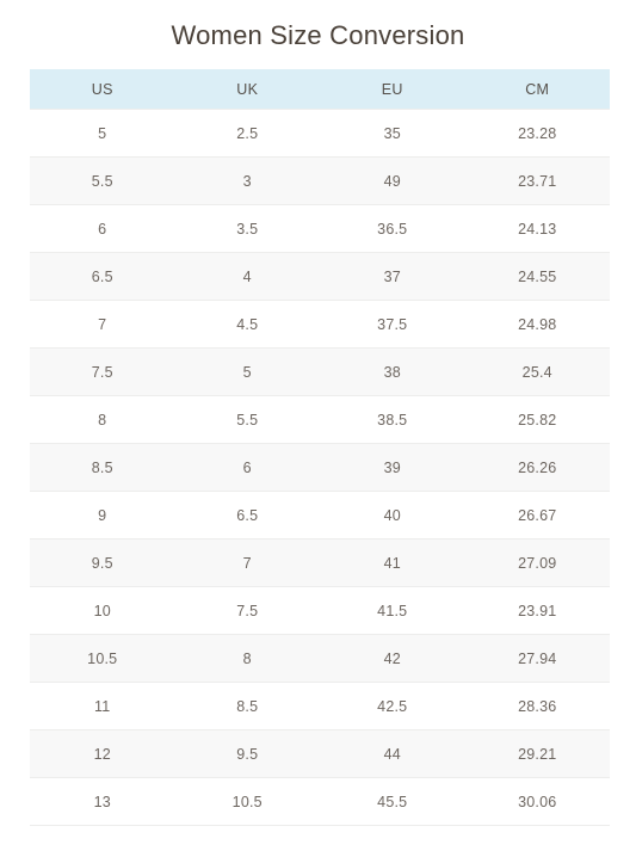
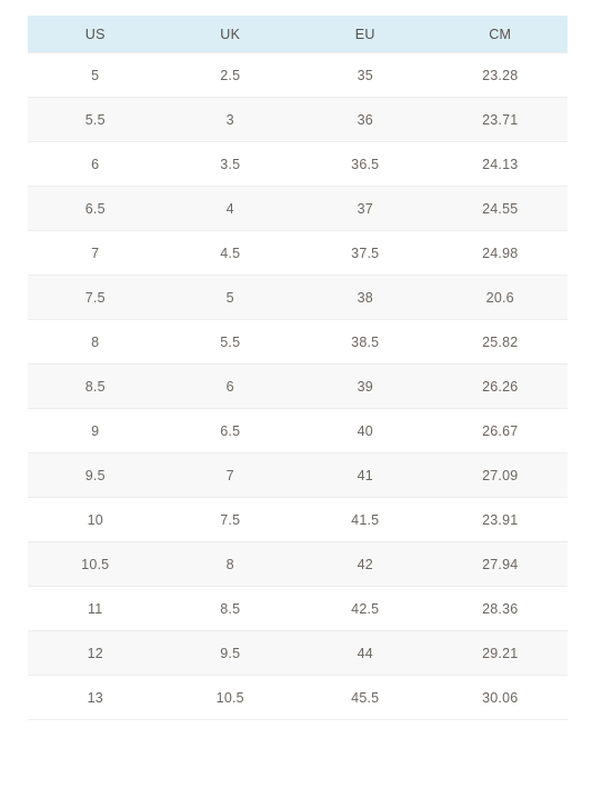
- Women Size Conversion
  US	UK	EU	CM
  5	2.5	35	23.28
- 5.5	3	49	23.71
+ 5.5	3	36	23.71
  6	3.5	36.5	24.13
  6.5	4	37	24.55
  7	4.5	37.5	24.98
- 7.5	5	38	25.4
+ 7.5	5	38	20.6
  8	5.5	38.5	25.82
  8.5	6	39	26.26
  9	6.5	40	26.67
  9.5	7	41	27.09
  10	7.5	41.5	23.91
  10.5	8	42	27.94
  11	8.5	42.5	28.36
  12	9.5	44	29.21
  13	10.5	45.5	30.06
